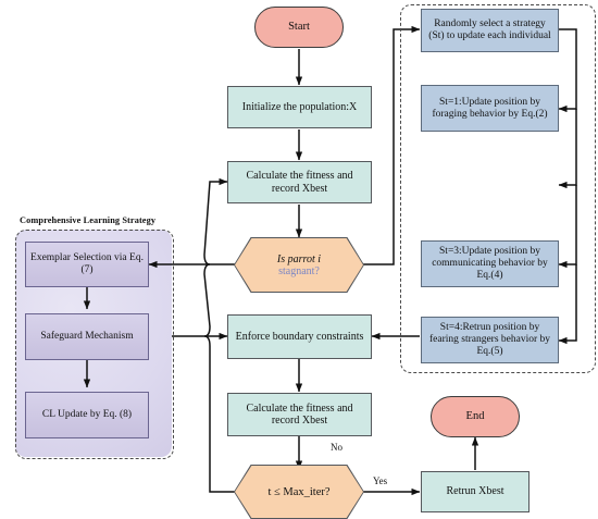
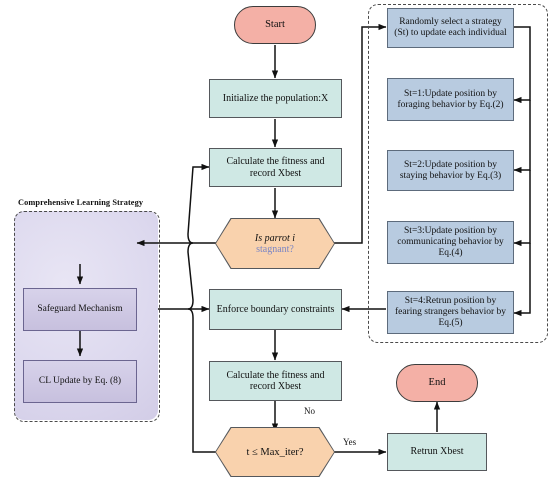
  Comprehensive Learning Strategy
  Start
  Initialize the population:X
  Calculate the fitness and record Xbest
  Is parrot i
  stagnant?
  Enforce boundary constraints
  Calculate the fitness and record Xbest
  t ≤ Max_iter?
  No
  Yes
  Retrun Xbest
  End
- Exemplar Selection via Eq. (7)
  Safeguard Mechanism
  CL Update by Eq. (8)
  Randomly select a strategy (St) to update each individual
  St=1:Update position by foraging behavior by Eq.(2)
+ St=2:Update position by staying behavior by Eq.(3)
  St=3:Update position by communicating behavior by Eq.(4)
  St=4:Retrun position by fearing strangers behavior by Eq.(5)
